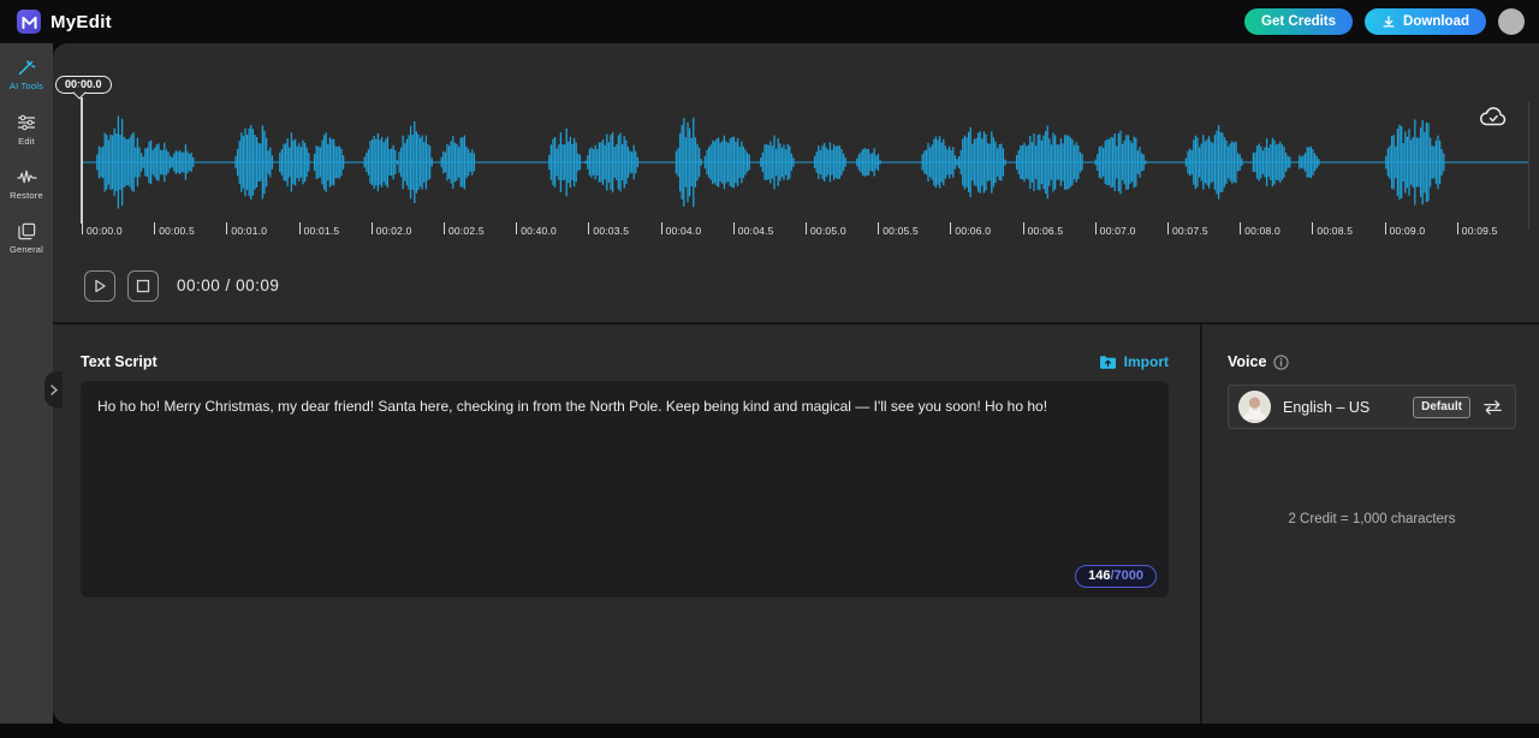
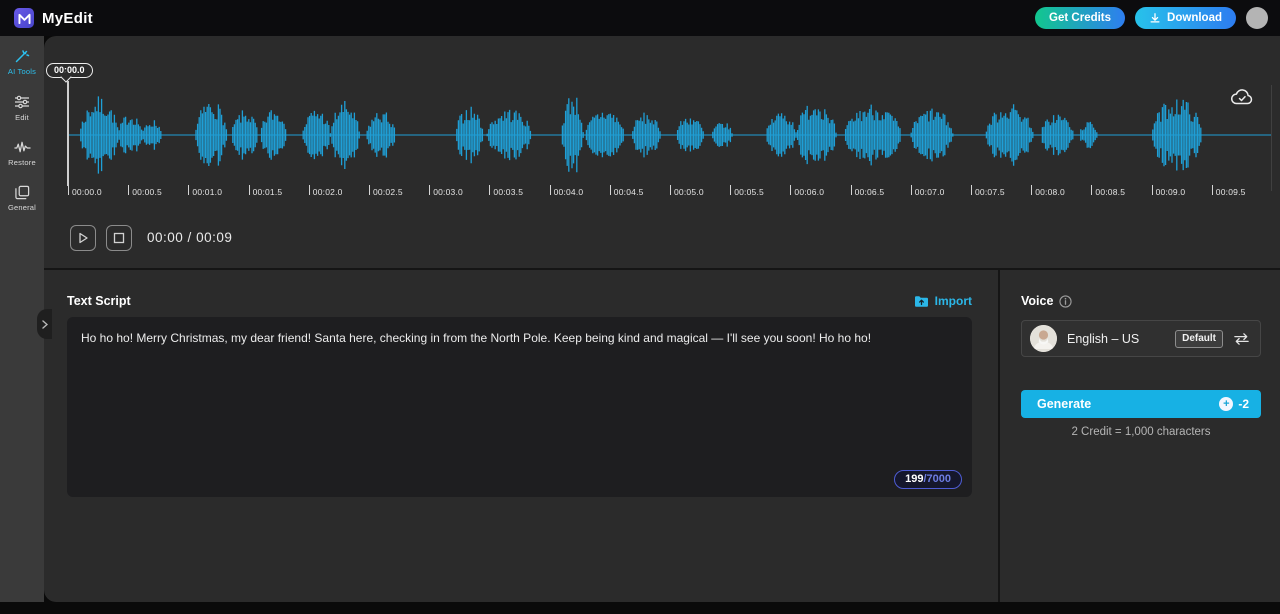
  MyEdit
  Get Credits
  Download
  AI Tools
  Edit
  Restore
  General
  00:00.0
  00:00.0
  00:00.5
  00:01.0
  00:01.5
  00:02.0
  00:02.5
- 00:40.0
+ 00:03.0
  00:03.5
  00:04.0
  00:04.5
  00:05.0
  00:05.5
  00:06.0
  00:06.5
  00:07.0
  00:07.5
  00:08.0
  00:08.5
  00:09.0
  00:09.5
  00:00 / 00:09
  Text Script
  Import
  Ho ho ho! Merry Christmas, my dear friend! Santa here, checking in from the North Pole. Keep being kind and magical — I'll see you soon! Ho ho ho!
- 146/7000
+ 199/7000
  Voice
  English – US
  Default
+ Generate
+ +
+ -2
  2 Credit = 1,000 characters
